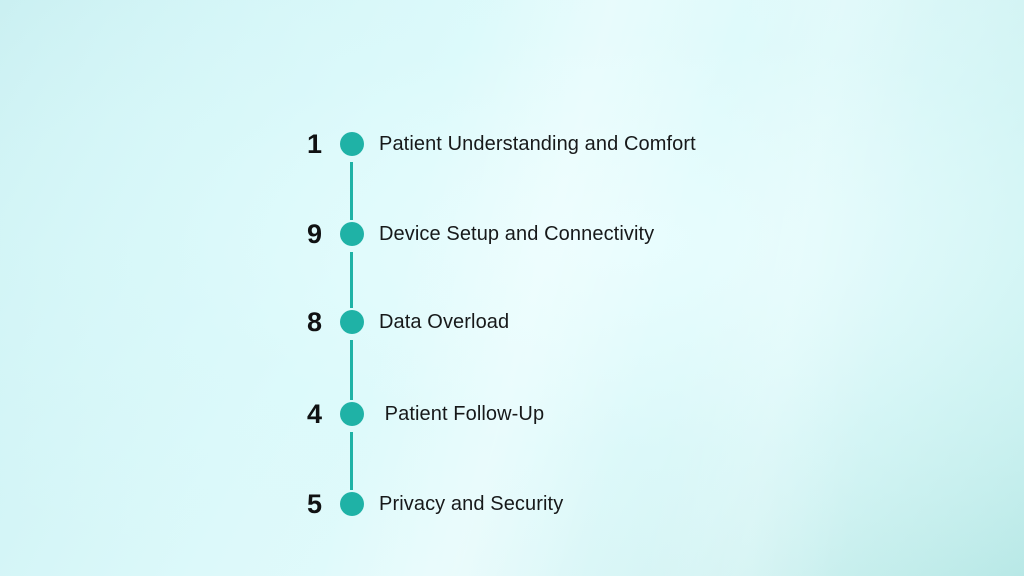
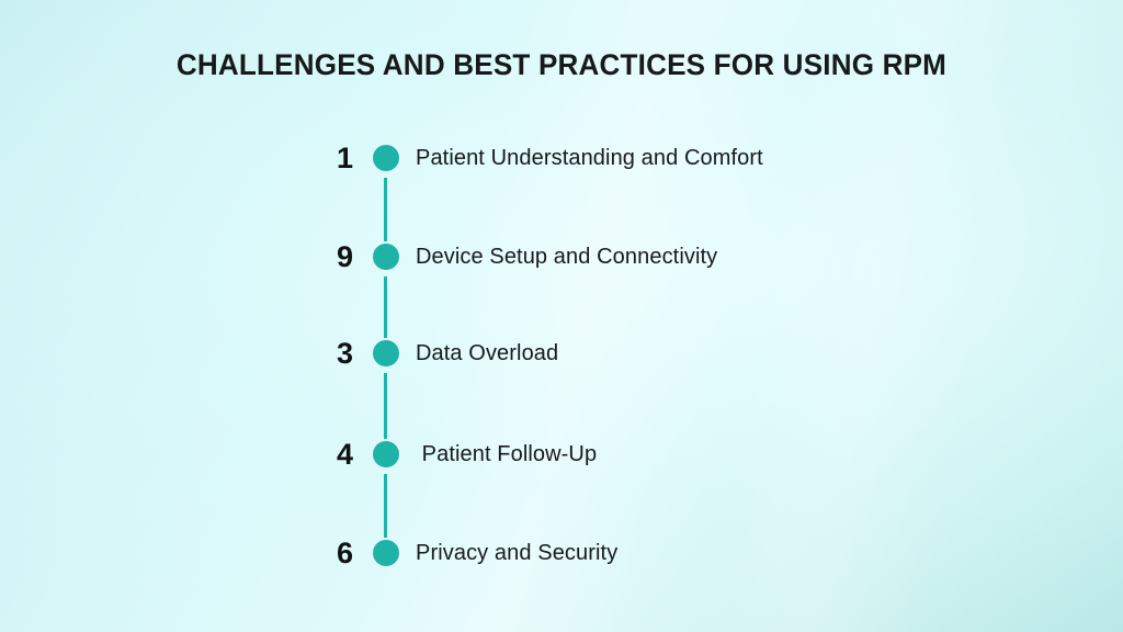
+ CHALLENGES AND BEST PRACTICES FOR USING RPM
  1
  Patient Understanding and Comfort
  9
  Device Setup and Connectivity
- 8
+ 3
  Data Overload
  4
  Patient Follow-Up
- 5
+ 6
  Privacy and Security
